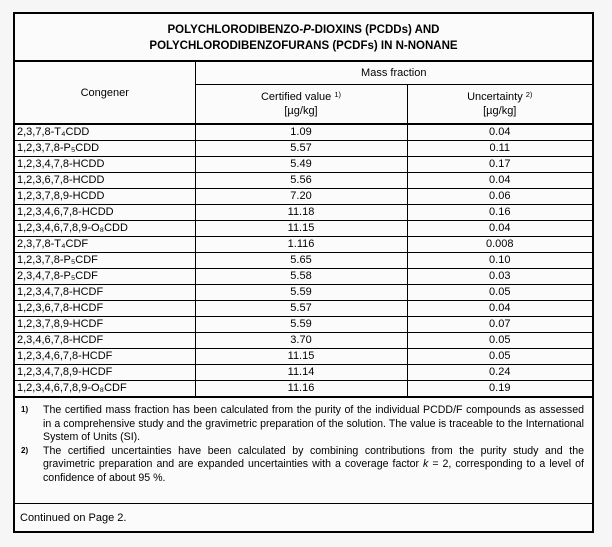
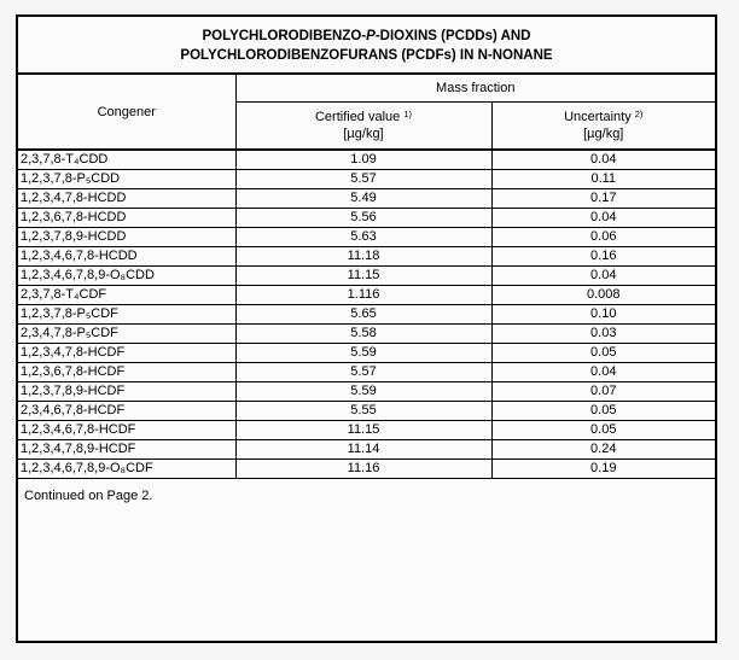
  POLYCHLORODIBENZO-P-DIOXINS (PCDDs) AND
  POLYCHLORODIBENZOFURANS (PCDFs) IN N-NONANE
  Congener	Mass fraction
  Certified value 1) [µg/kg]	Uncertainty 2) [µg/kg]
  2,3,7,8-T₄CDD	1.09	0.04
  1,2,3,7,8-P₅CDD	5.57	0.11
  1,2,3,4,7,8-HCDD	5.49	0.17
  1,2,3,6,7,8-HCDD	5.56	0.04
- 1,2,3,7,8,9-HCDD	7.20	0.06
+ 1,2,3,7,8,9-HCDD	5.63	0.06
  1,2,3,4,6,7,8-HCDD	11.18	0.16
  1,2,3,4,6,7,8,9-O₈CDD	11.15	0.04
  2,3,7,8-T₄CDF	1.116	0.008
  1,2,3,7,8-P₅CDF	5.65	0.10
  2,3,4,7,8-P₅CDF	5.58	0.03
  1,2,3,4,7,8-HCDF	5.59	0.05
  1,2,3,6,7,8-HCDF	5.57	0.04
  1,2,3,7,8,9-HCDF	5.59	0.07
- 2,3,4,6,7,8-HCDF	3.70	0.05
+ 2,3,4,6,7,8-HCDF	5.55	0.05
  1,2,3,4,6,7,8-HCDF	11.15	0.05
  1,2,3,4,7,8,9-HCDF	11.14	0.24
  1,2,3,4,6,7,8,9-O₈CDF	11.16	0.19
- 1)
- The certified mass fraction has been calculated from the purity of the individual PCDD/F compounds as assessed in a comprehensive study and the gravimetric preparation of the solution. The value is traceable to the International System of Units (SI).
- 2)
- The certified uncertainties have been calculated by combining contributions from the purity study and the gravimetric preparation and are expanded uncertainties with a coverage factor k = 2, corresponding to a level of confidence of about 95 %.
  Continued on Page 2.
